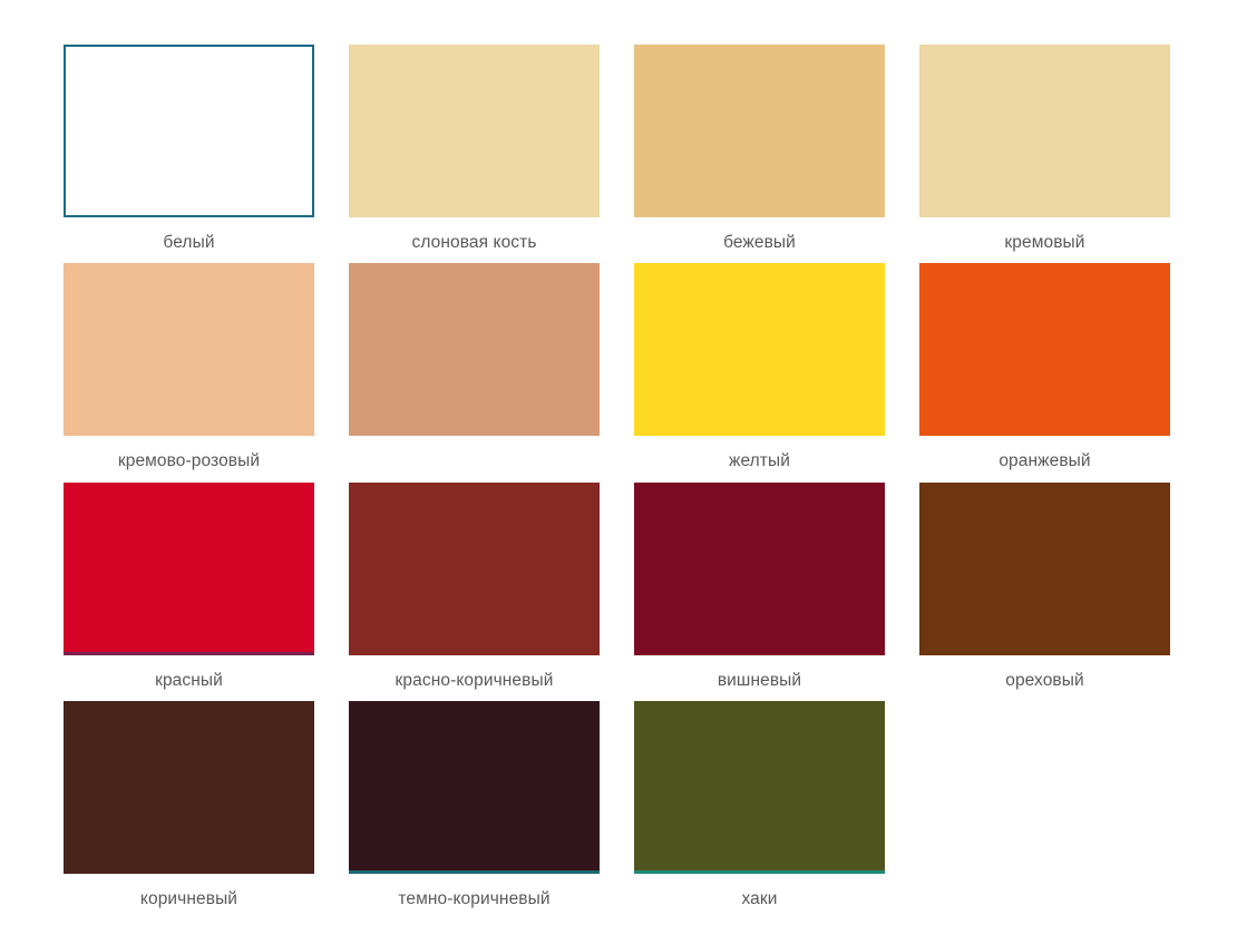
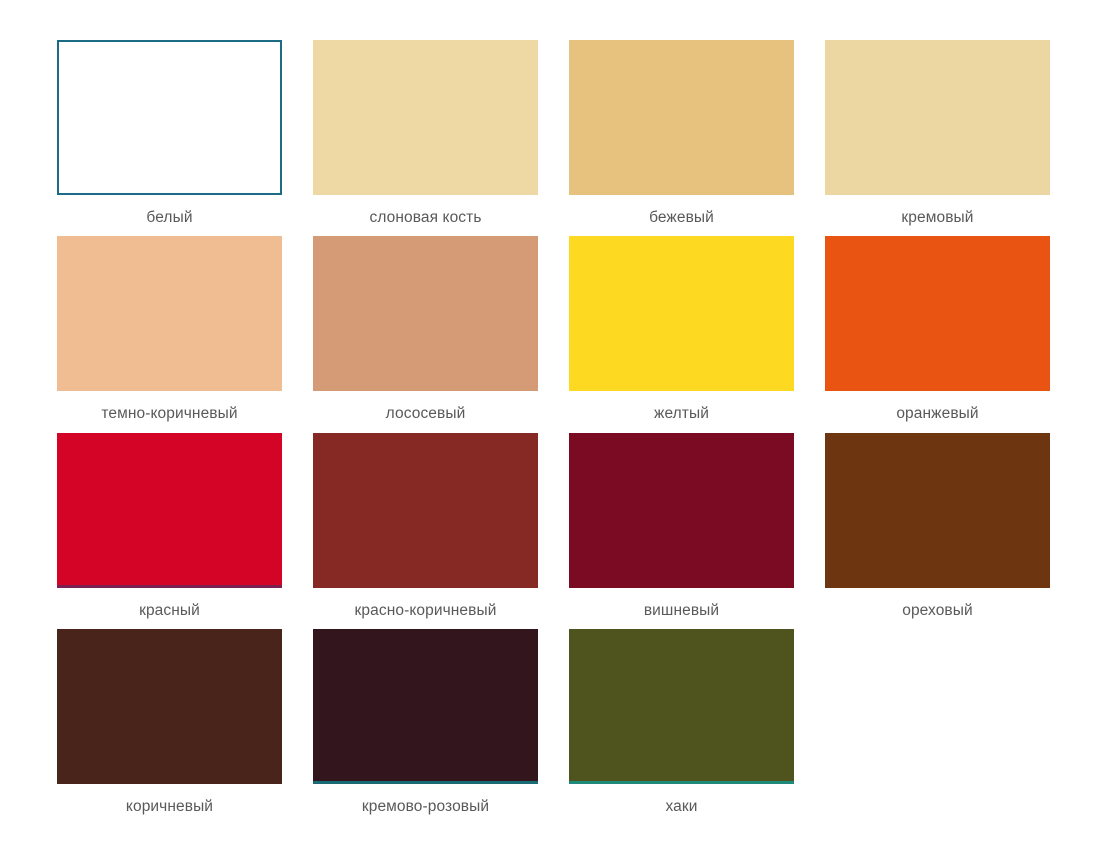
  белый
  слоновая кость
  бежевый
  кремовый
- кремово-розовый
+ темно-коричневый
+ лососевый
  желтый
  оранжевый
  красный
  красно-коричневый
  вишневый
  ореховый
  коричневый
- темно-коричневый
+ кремово-розовый
  хаки
